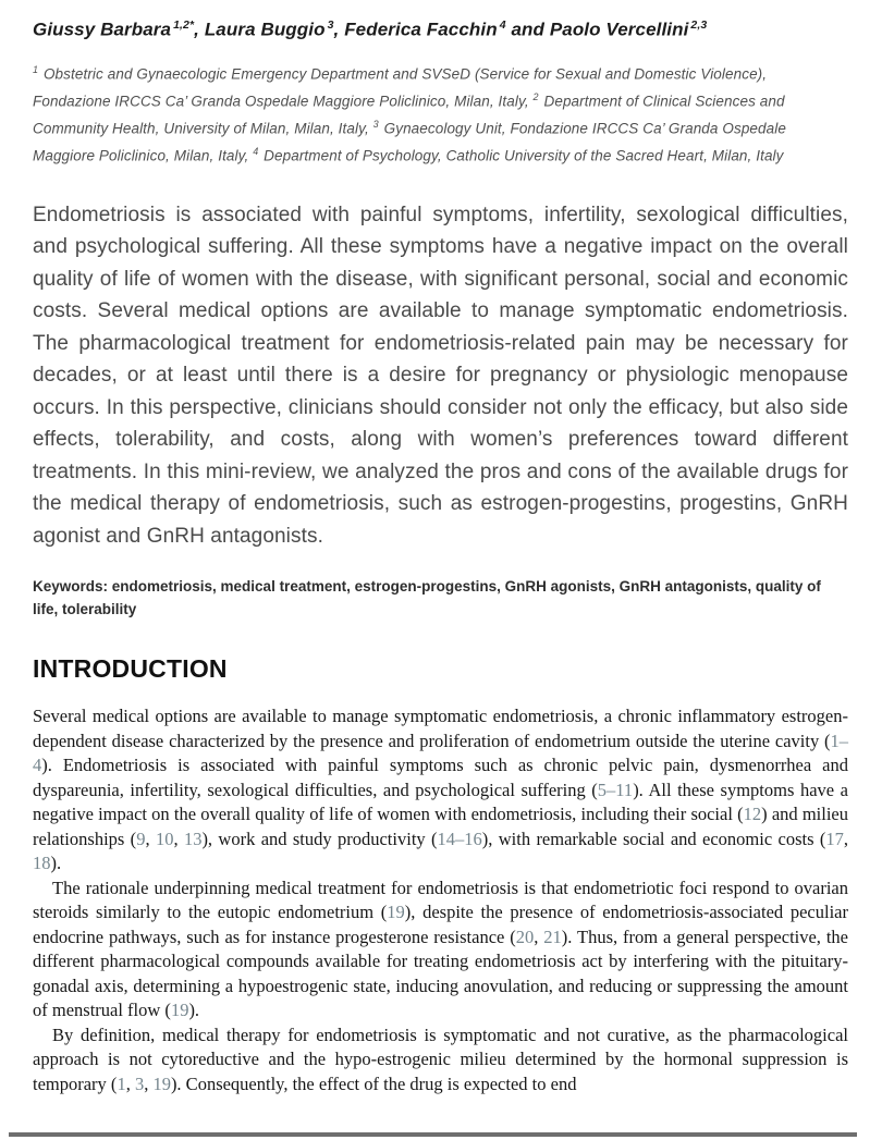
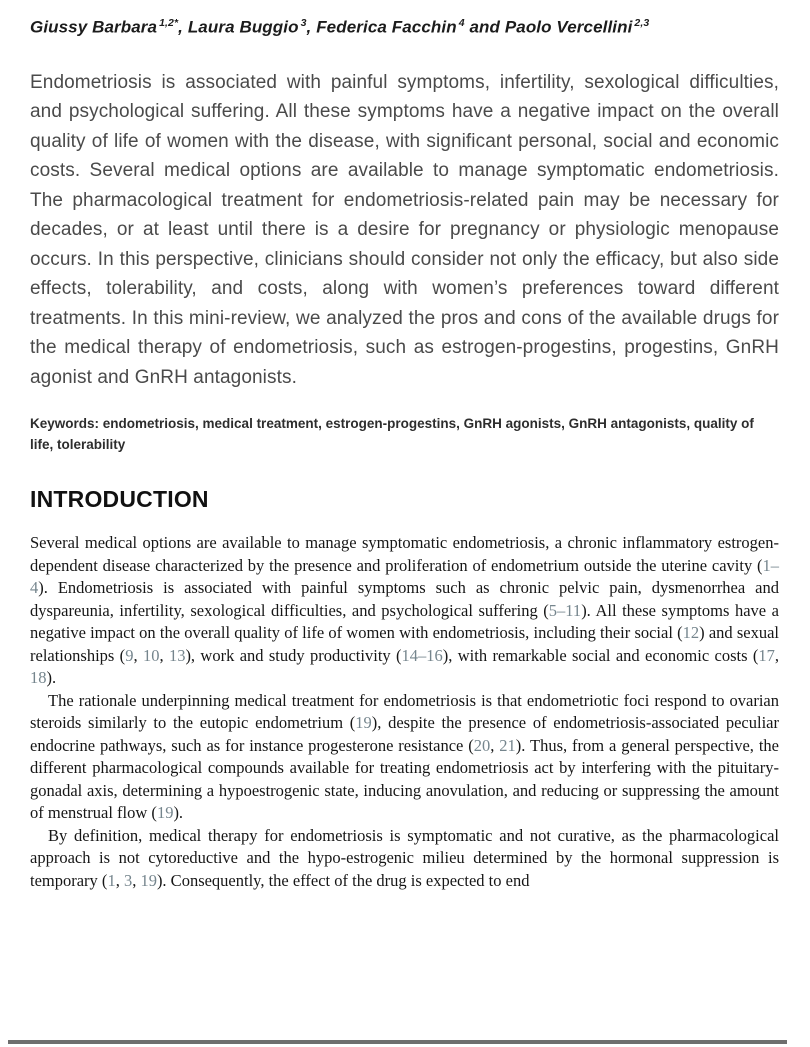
  Giussy Barbara 1,2*, Laura Buggio 3, Federica Facchin 4 and Paolo Vercellini 2,3
- 1 Obstetric and Gynaecologic Emergency Department and SVSeD (Service for Sexual and Domestic Violence), Fondazione IRCCS Ca’ Granda Ospedale Maggiore Policlinico, Milan, Italy, 2 Department of Clinical Sciences and Community Health, University of Milan, Milan, Italy, 3 Gynaecology Unit, Fondazione IRCCS Ca’ Granda Ospedale Maggiore Policlinico, Milan, Italy, 4 Department of Psychology, Catholic University of the Sacred Heart, Milan, Italy
  Endometriosis is associated with painful symptoms, infertility, sexological difficulties, and psychological suffering. All these symptoms have a negative impact on the overall quality of life of women with the disease, with significant personal, social and economic costs. Several medical options are available to manage symptomatic endometriosis. The pharmacological treatment for endometriosis-related pain may be necessary for decades, or at least until there is a desire for pregnancy or physiologic menopause occurs. In this perspective, clinicians should consider not only the efficacy, but also side effects, tolerability, and costs, along with women’s preferences toward different treatments. In this mini-review, we analyzed the pros and cons of the available drugs for the medical therapy of endometriosis, such as estrogen-progestins, progestins, GnRH agonist and GnRH antagonists.
  Keywords: endometriosis, medical treatment, estrogen-progestins, GnRH agonists, GnRH antagonists, quality of life, tolerability
  INTRODUCTION
- Several medical options are available to manage symptomatic endometriosis, a chronic inflammatory estrogen-dependent disease characterized by the presence and proliferation of endometrium outside the uterine cavity (1–4). Endometriosis is associated with painful symptoms such as chronic pelvic pain, dysmenorrhea and dyspareunia, infertility, sexological difficulties, and psychological suffering (5–11). All these symptoms have a negative impact on the overall quality of life of women with endometriosis, including their social (12) and milieu relationships (9, 10, 13), work and study productivity (14–16), with remarkable social and economic costs (17, 18).
+ Several medical options are available to manage symptomatic endometriosis, a chronic inflammatory estrogen-dependent disease characterized by the presence and proliferation of endometrium outside the uterine cavity (1–4). Endometriosis is associated with painful symptoms such as chronic pelvic pain, dysmenorrhea and dyspareunia, infertility, sexological difficulties, and psychological suffering (5–11). All these symptoms have a negative impact on the overall quality of life of women with endometriosis, including their social (12) and sexual relationships (9, 10, 13), work and study productivity (14–16), with remarkable social and economic costs (17, 18).
  The rationale underpinning medical treatment for endometriosis is that endometriotic foci respond to ovarian steroids similarly to the eutopic endometrium (19), despite the presence of endometriosis-associated peculiar endocrine pathways, such as for instance progesterone resistance (20, 21). Thus, from a general perspective, the different pharmacological compounds available for treating endometriosis act by interfering with the pituitary-gonadal axis, determining a hypoestrogenic state, inducing anovulation, and reducing or suppressing the amount of menstrual flow (19).
  By definition, medical therapy for endometriosis is symptomatic and not curative, as the pharmacological approach is not cytoreductive and the hypo-estrogenic milieu determined by the hormonal suppression is temporary (1, 3, 19). Consequently, the effect of the drug is expected to end
